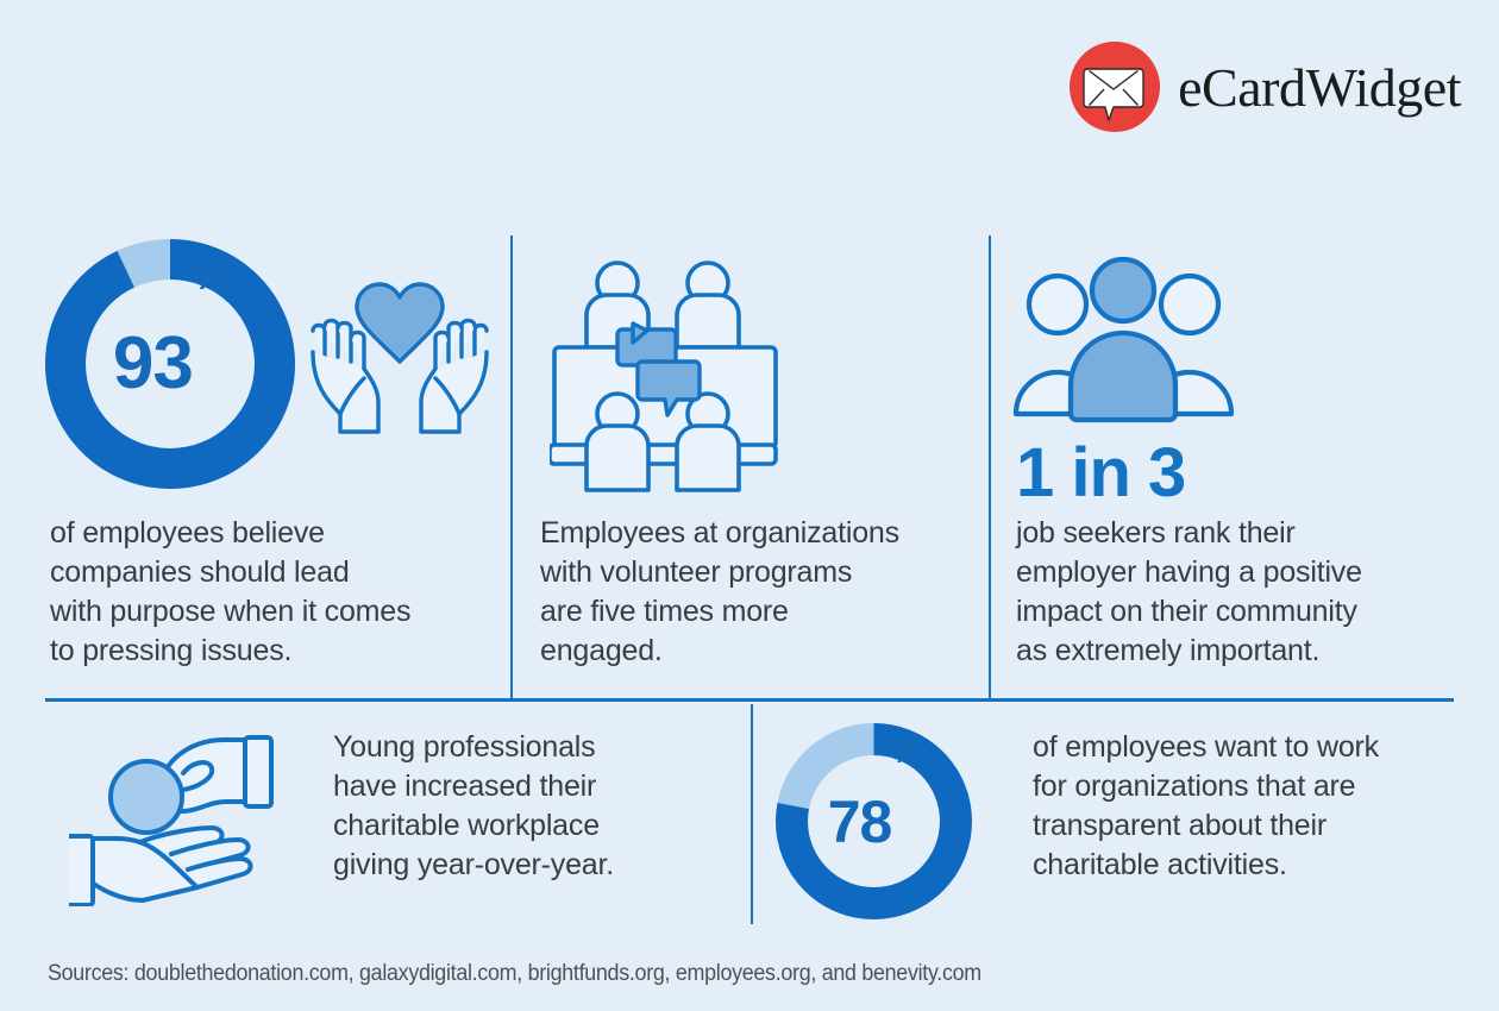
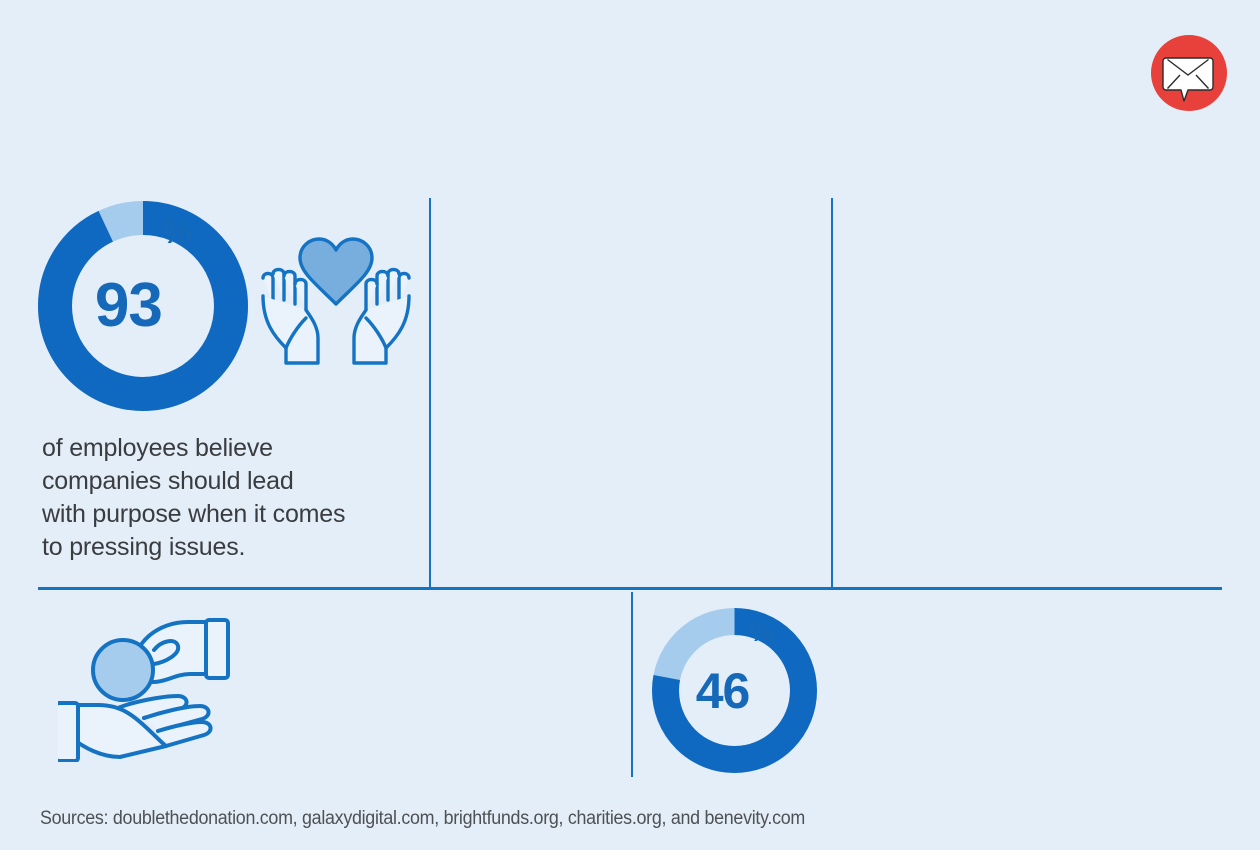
- eCardWidget
  93
  %
  of employees believe
  companies should lead
  with purpose when it comes
  to pressing issues.
- Employees at organizations
- with volunteer programs
- are five times more
- engaged.
- 1 in 3
- job seekers rank their
- employer having a positive
- impact on their community
- as extremely important.
- Young professionals
- have increased their
- charitable workplace
- giving year-over-year.
- 78
+ 46
  %
- of employees want to work
- for organizations that are
- transparent about their
- charitable activities.
- Sources: doublethedonation.com, galaxydigital.com, brightfunds.org, employees.org, and benevity.com
+ Sources: doublethedonation.com, galaxydigital.com, brightfunds.org, charities.org, and benevity.com
